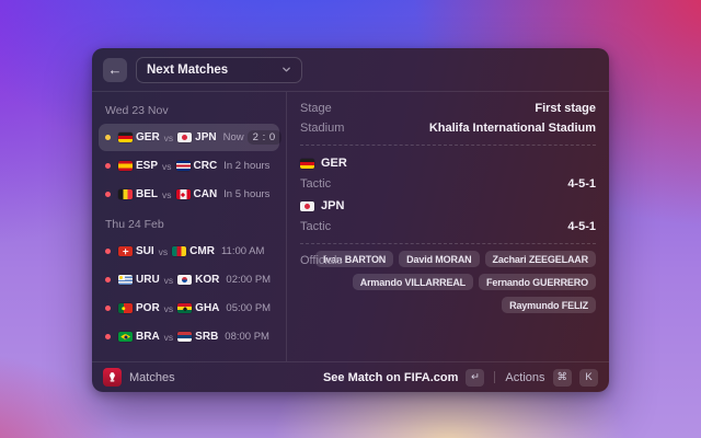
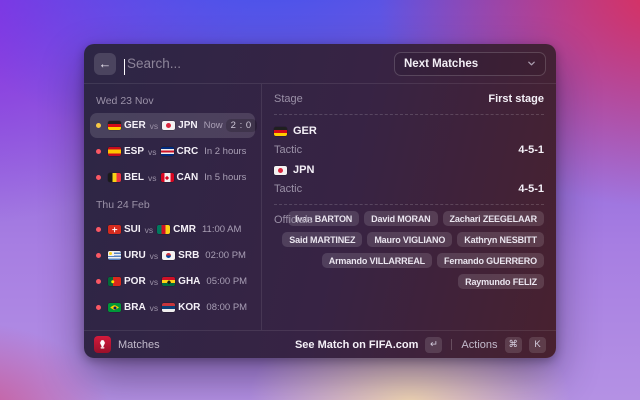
  ←
+ Search...
  Next Matches
  Wed 23 Nov
  GER
  vs
  JPN
  Now
  2 : 0
  ESP
  vs
  CRC
  In 2 hours
  BEL
  vs
  CAN
  In 5 hours
  Thu 24 Feb
  SUI
  vs
  CMR
  11:00 AM
  URU
  vs
- KOR
+ SRB
  02:00 PM
  POR
  vs
  GHA
  05:00 PM
  BRA
  vs
- SRB
+ KOR
  08:00 PM
  Stage
  First stage
- Stadium
- Khalifa International Stadium
  GER
  Tactic
  4-5-1
  JPN
  Tactic
  4-5-1
  Officials
  Ivan BARTON
  David MORAN
  Zachari ZEEGELAAR
+ Said MARTINEZ
+ Mauro VIGLIANO
+ Kathryn NESBITT
  Armando VILLARREAL
  Fernando GUERRERO
  Raymundo FELIZ
  Matches
  See Match on FIFA.com
  ↵
  Actions
  ⌘
  K
